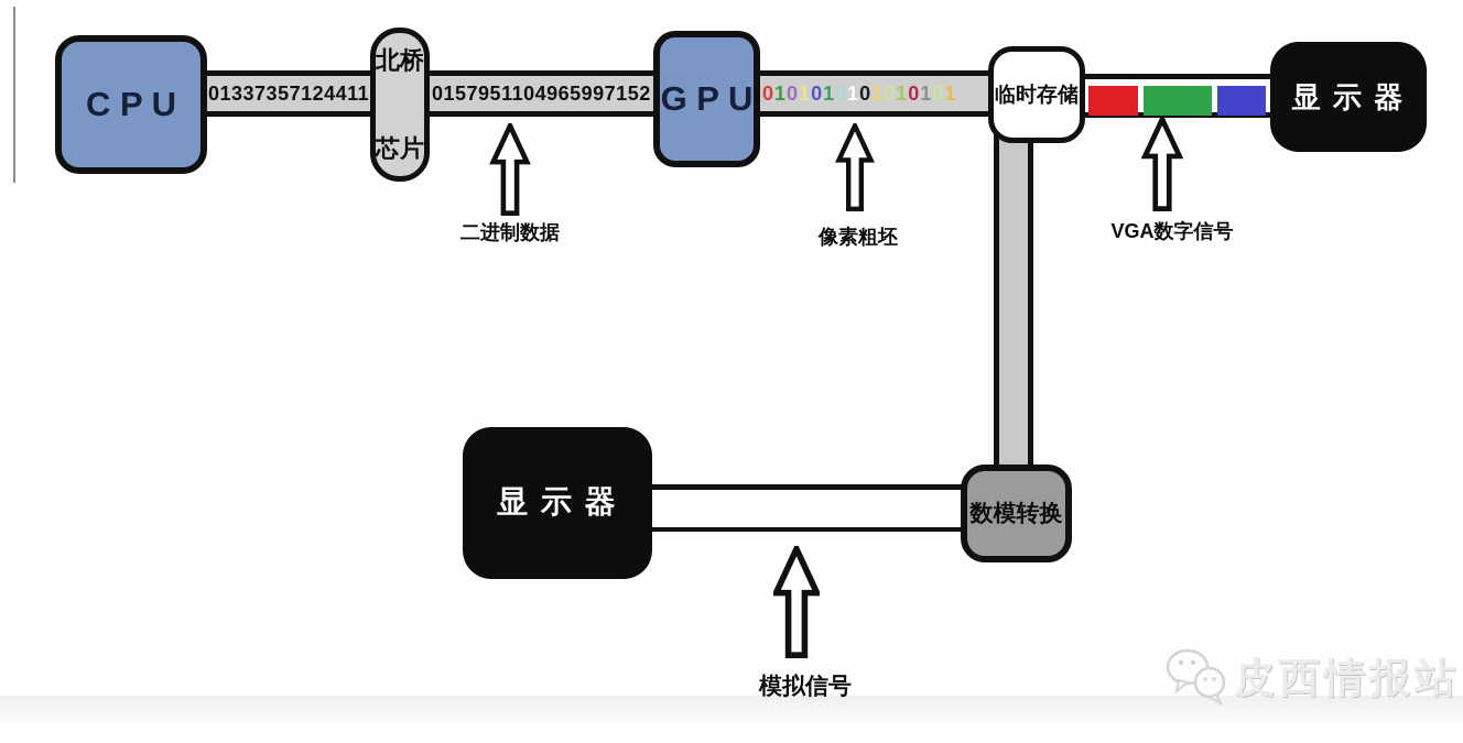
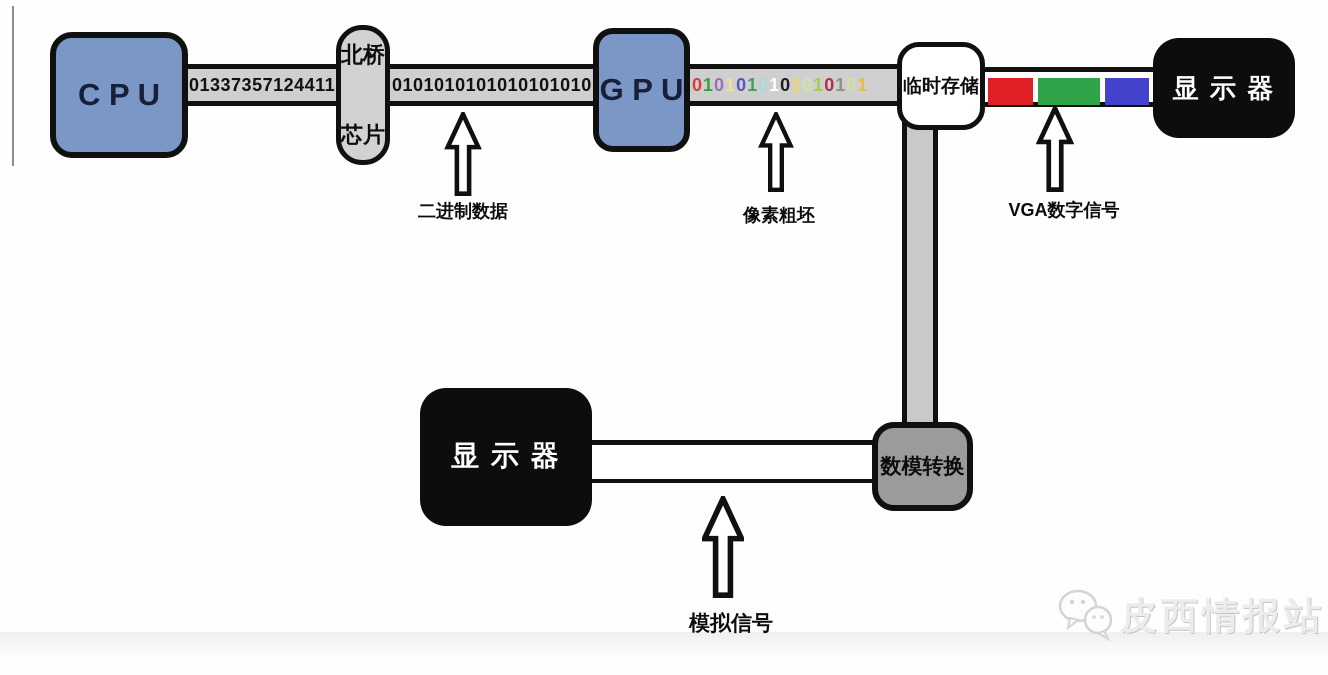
  01337357124411
- 0157951104965997152
+ 0101010101010101010
  0101010101010101
  C P U
  北桥
  芯片
  G P U
  临时存储
  显 示 器
  数模转换
  显 示 器
  二进制数据
  像素粗坯
  VGA数字信号
  模拟信号
  皮西情报站
